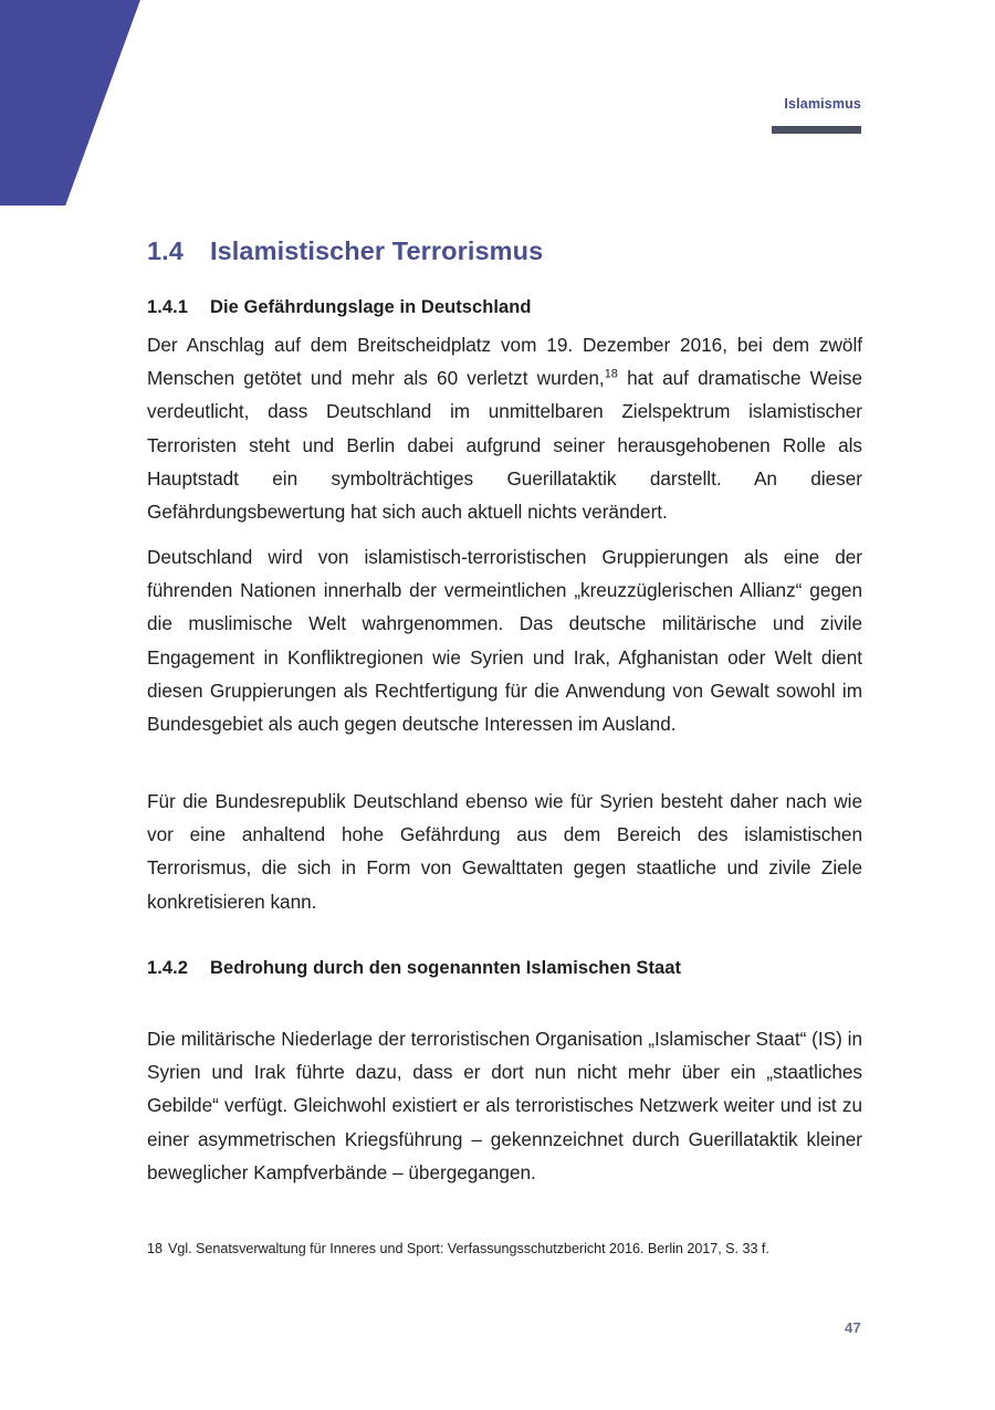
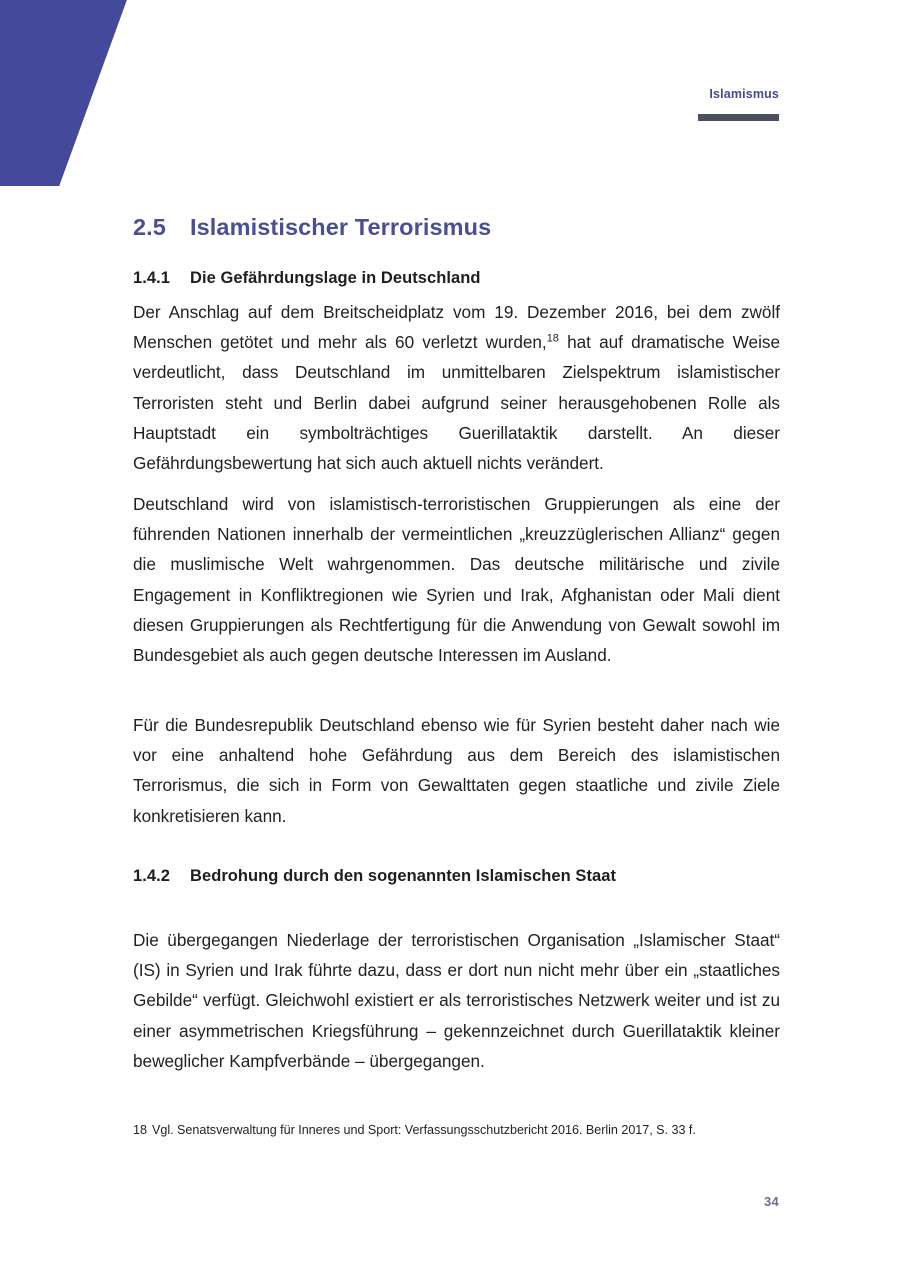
  Islamismus
- 1.4 Islamistischer Terrorismus
+ 2.5 Islamistischer Terrorismus
  1.4.1 Die Gefährdungslage in Deutschland
  Der Anschlag auf dem Breitscheidplatz vom 19. Dezember 2016, bei dem zwölf Menschen getötet und mehr als 60 verletzt wurden,18 hat auf dramatische Weise verdeutlicht, dass Deutschland im unmittelbaren Zielspektrum islamistischer Terroristen steht und Berlin dabei aufgrund seiner herausgehobenen Rolle als Hauptstadt ein symbolträchtiges Guerillataktik darstellt. An dieser Gefährdungsbewertung hat sich auch aktuell nichts verändert.
- Deutschland wird von islamistisch-terroristischen Gruppierungen als eine der führenden Nationen innerhalb der vermeintlichen „kreuzzüglerischen Allianz“ gegen die muslimische Welt wahrgenommen. Das deutsche militärische und zivile Engagement in Konfliktregionen wie Syrien und Irak, Afghanistan oder Welt dient diesen Gruppierungen als Rechtfertigung für die Anwendung von Gewalt sowohl im Bundesgebiet als auch gegen deutsche Interessen im Ausland.
+ Deutschland wird von islamistisch-terroristischen Gruppierungen als eine der führenden Nationen innerhalb der vermeintlichen „kreuzzüglerischen Allianz“ gegen die muslimische Welt wahrgenommen. Das deutsche militärische und zivile Engagement in Konfliktregionen wie Syrien und Irak, Afghanistan oder Mali dient diesen Gruppierungen als Rechtfertigung für die Anwendung von Gewalt sowohl im Bundesgebiet als auch gegen deutsche Interessen im Ausland.
  Für die Bundesrepublik Deutschland ebenso wie für Syrien besteht daher nach wie vor eine anhaltend hohe Gefährdung aus dem Bereich des islamistischen Terrorismus, die sich in Form von Gewalttaten gegen staatliche und zivile Ziele konkretisieren kann.
  1.4.2 Bedrohung durch den sogenannten Islamischen Staat
- Die militärische Niederlage der terroristischen Organisation „Islamischer Staat“ (IS) in Syrien und Irak führte dazu, dass er dort nun nicht mehr über ein „staatliches Gebilde“ verfügt. Gleichwohl existiert er als terroristisches Netzwerk weiter und ist zu einer asymmetrischen Kriegsführung – gekennzeichnet durch Guerillataktik kleiner beweglicher Kampfverbände – übergegangen.
+ Die übergegangen Niederlage der terroristischen Organisation „Islamischer Staat“ (IS) in Syrien und Irak führte dazu, dass er dort nun nicht mehr über ein „staatliches Gebilde“ verfügt. Gleichwohl existiert er als terroristisches Netzwerk weiter und ist zu einer asymmetrischen Kriegsführung – gekennzeichnet durch Guerillataktik kleiner beweglicher Kampfverbände – übergegangen.
  18 Vgl. Senatsverwaltung für Inneres und Sport: Verfassungsschutzbericht 2016. Berlin 2017, S. 33 f.
- 47
+ 34
